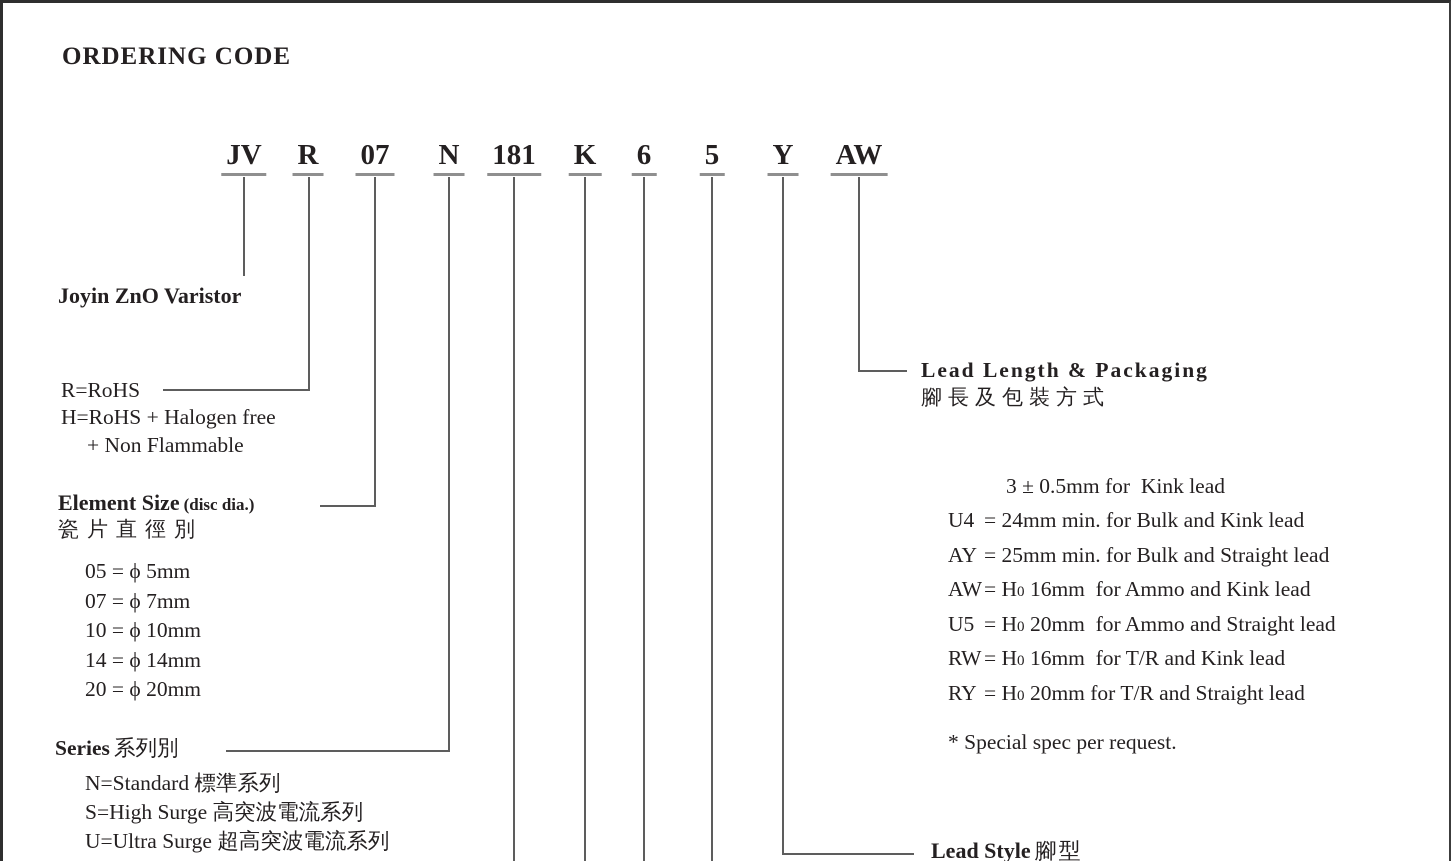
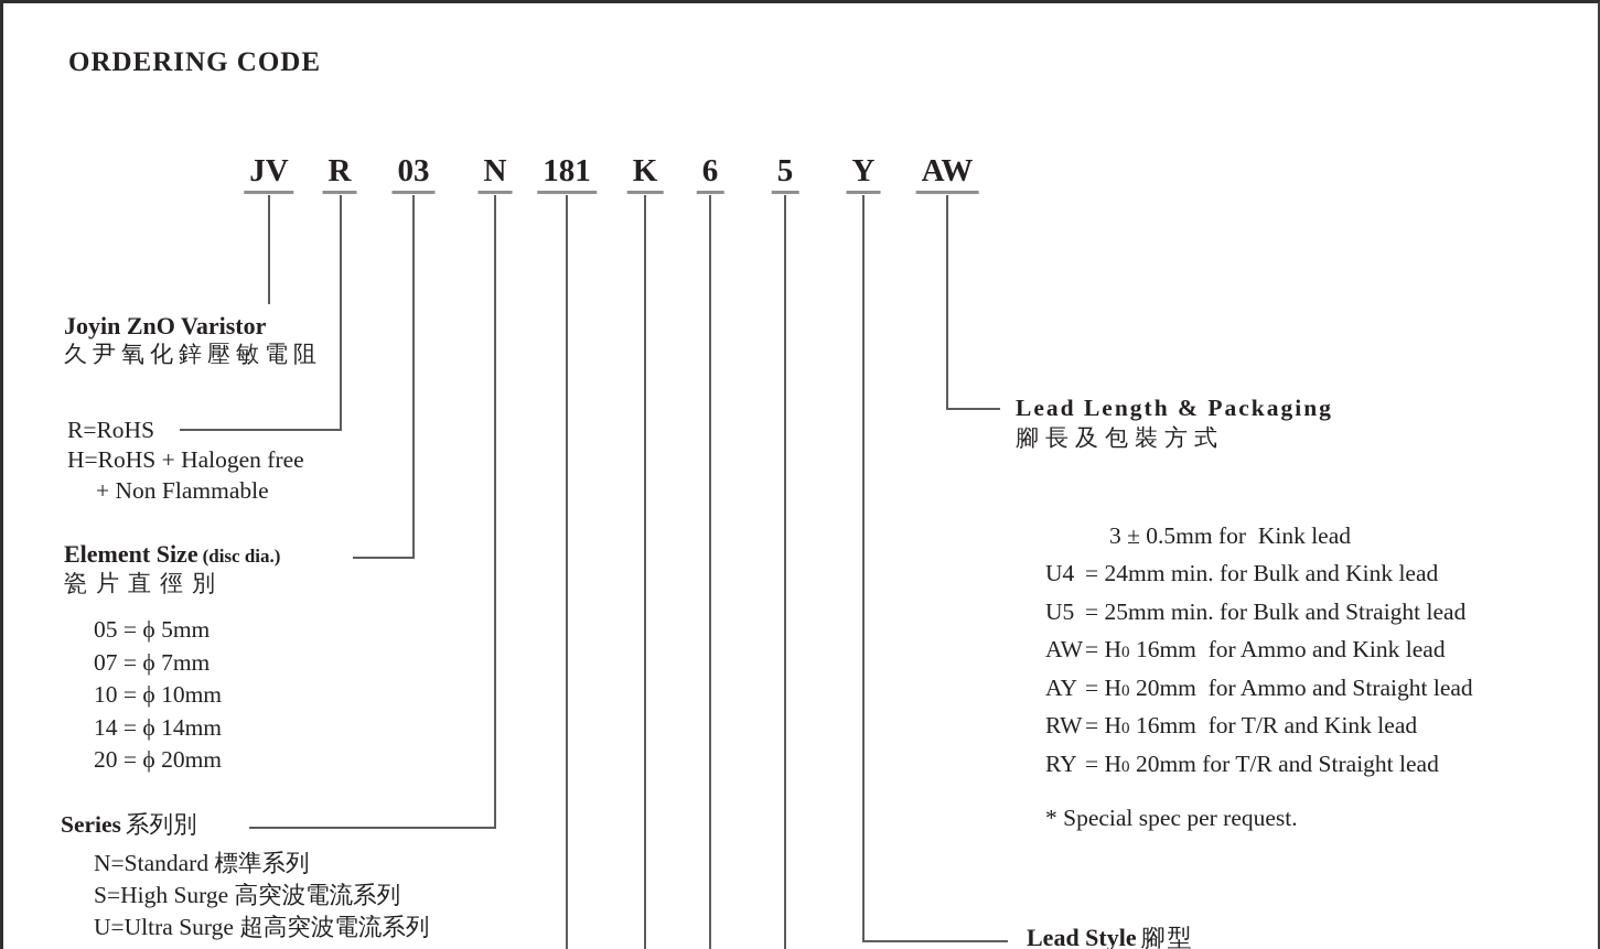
  ORDERING CODE
  JV
  R
- 07
+ 03
  N
  181
  K
  6
  5
  Y
  AW
  Joyin ZnO Varistor
+ 久尹氧化鋅壓敏電阻
  R=RoHS
  H=RoHS + Halogen free
  + Non Flammable
  Element Size (disc dia.)
  瓷片直徑別
  05 = ϕ 5mm
  07 = ϕ 7mm
  10 = ϕ 10mm
  14 = ϕ 14mm
  20 = ϕ 20mm
  Series 系列別
  N=Standard 標準系列
  S=High Surge 高突波電流系列
  U=Ultra Surge 超高突波電流系列
  Lead Length & Packaging
  腳長及包裝方式
  3 ± 0.5mm for Kink lead
  U4 = 24mm min. for Bulk and Kink lead
- AY = 25mm min. for Bulk and Straight lead
+ U5 = 25mm min. for Bulk and Straight lead
  AW= H0 16mm for Ammo and Kink lead
- U5 = H0 20mm for Ammo and Straight lead
+ AY = H0 20mm for Ammo and Straight lead
  RW= H0 16mm for T/R and Kink lead
  RY = H0 20mm for T/R and Straight lead
  * Special spec per request.
  Lead Style 腳型
